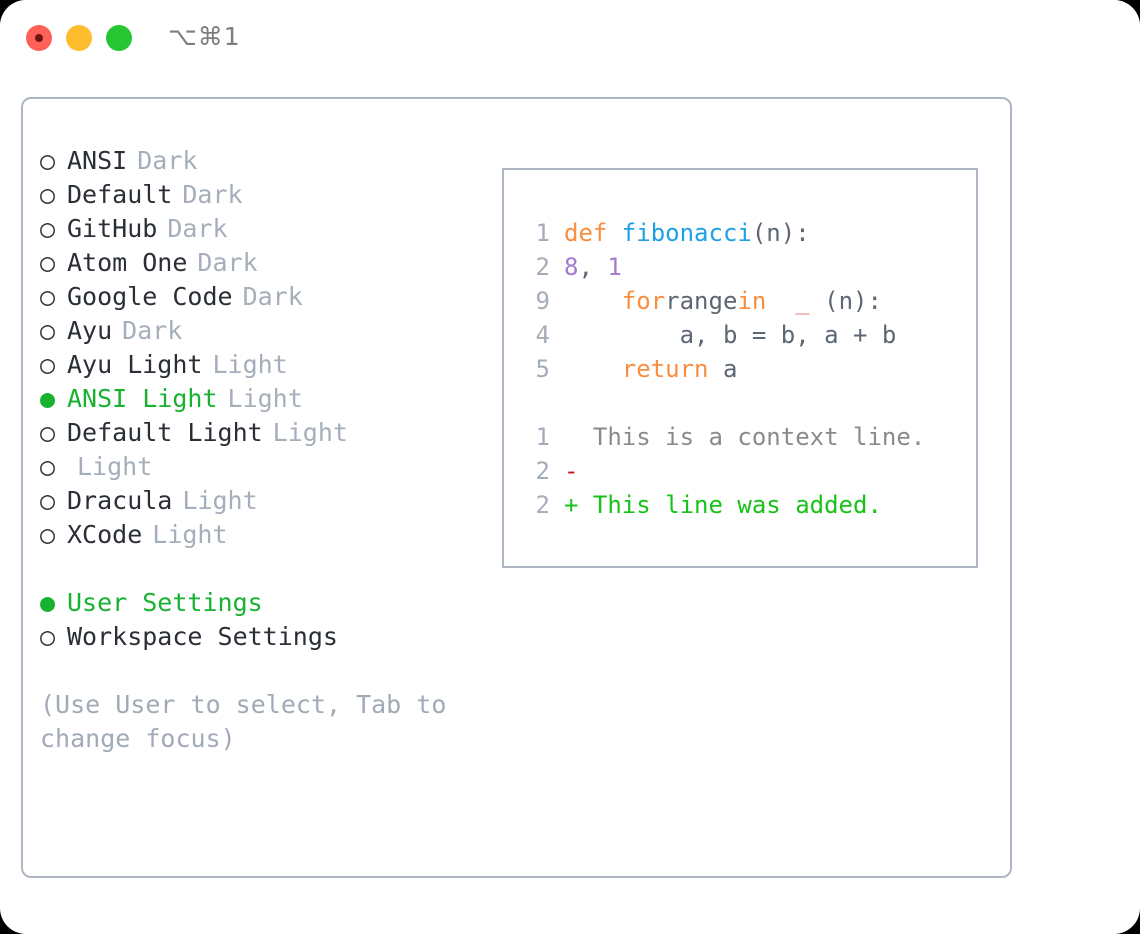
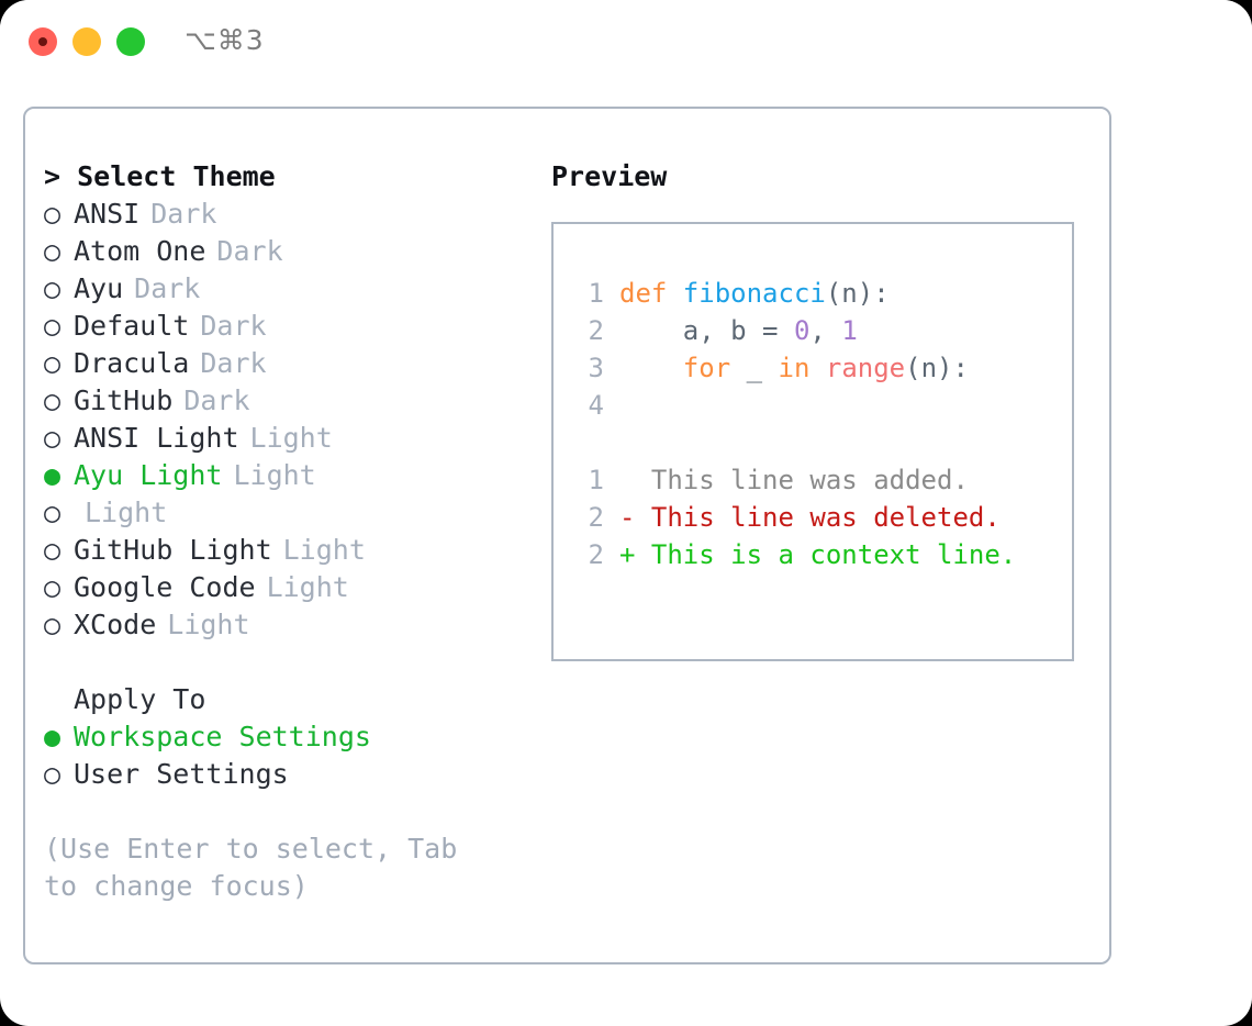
- ⌥⌘1
+ ⌥⌘3
+ > Select Theme
  ○
  ANSI
  Dark
  ○
- Default
+ Atom One
  Dark
  ○
- GitHub
+ Ayu
  Dark
  ○
- Atom One
+ Default
  Dark
  ○
- Google Code
+ Dracula
  Dark
  ○
- Ayu
+ GitHub
  Dark
  ○
- Ayu Light
+ ANSI Light
  Light
  ●
- ANSI Light
+ Ayu Light
  Light
  ○
- Default Light
  Light
  ○
+ GitHub Light
  Light
  ○
- Dracula
+ Google Code
  Light
  ○
  XCode
  Light
+ Apply To
  ●
- User Settings
+ Workspace Settings
  ○
- Workspace Settings
+ User Settings
- (Use User to select, Tab to change focus)
+ (Use Enter to select, Tab to change focus)
+ Preview
  1
  def
  fibonacci
  (n):
  2
+ a, b =
- 8
+ 0
  ,
  1
- 9
+ 3
  for
- range
+ _
  in
- _
+ range
  (n):
  4
- a, b = b, a + b
- 5
- return
- a
  1
- This is a context line.
+ This line was added.
  2
  -
+ This line was deleted.
  2
  +
- This line was added.
+ This is a context line.
